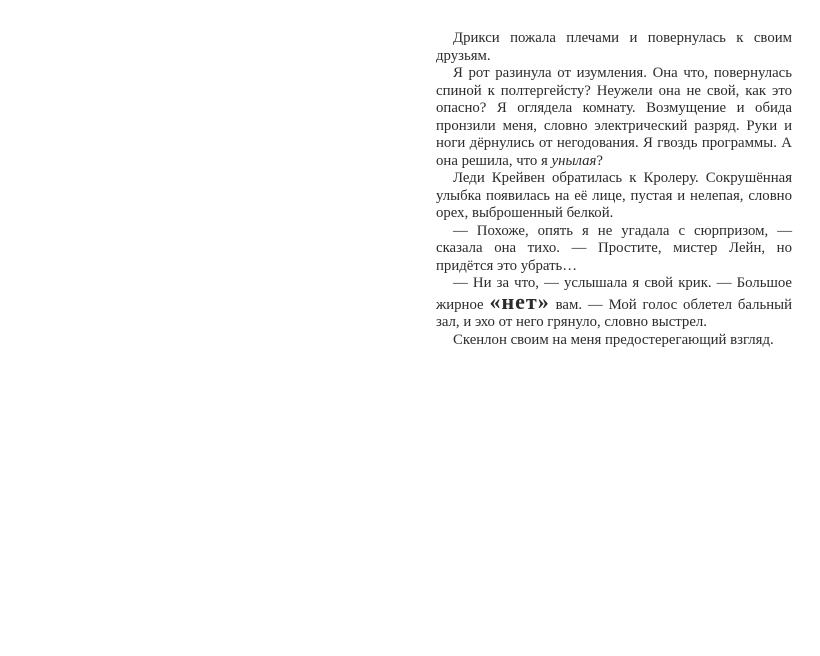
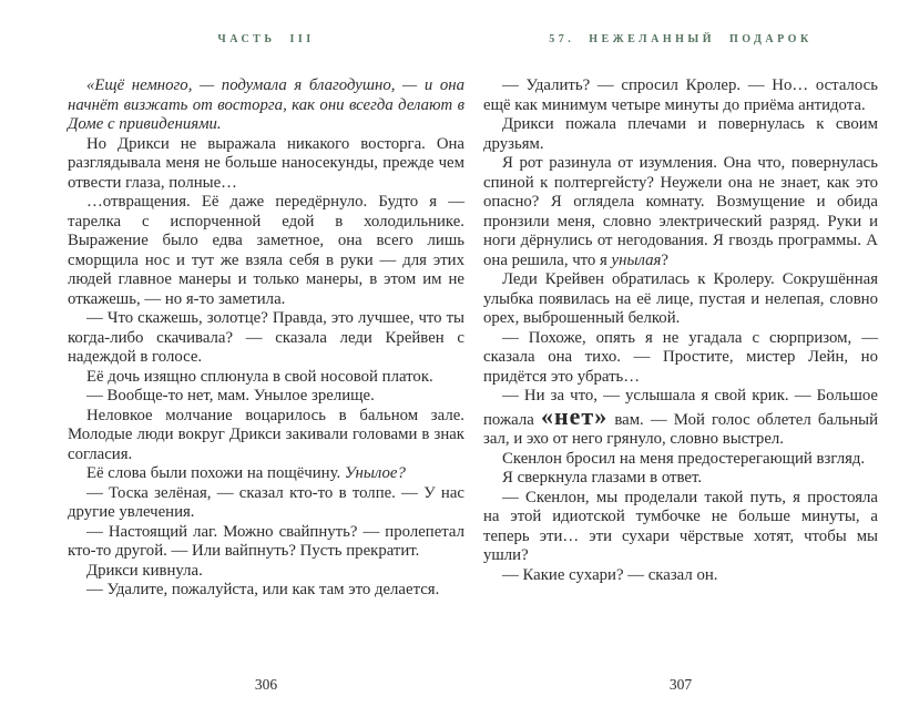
+ ЧАСТЬ III
+ «Ещё немного, — подумала я благодушно, — и она начнёт визжать от восторга, как они всегда делают в Доме с привидениями.
+ Но Дрикси не выражала никакого восторга. Она разглядывала меня не больше наносекунды, прежде чем отвести глаза, полные…
+ …отвращения. Её даже передёрнуло. Будто я — тарелка с испорченной едой в холодильнике. Выражение было едва заметное, она всего лишь сморщила нос и тут же взяла себя в руки — для этих людей главное манеры и только манеры, в этом им не откажешь, — но я-то заметила.
+ — Что скажешь, золотце? Правда, это лучшее, что ты когда-либо скачивала? — сказала леди Крейвен с надеждой в голосе.
+ Её дочь изящно сплюнула в свой носовой платок.
+ — Вообще-то нет, мам. Унылое зрелище.
+ Неловкое молчание воцарилось в бальном зале. Молодые люди вокруг Дрикси закивали головами в знак согласия.
+ Её слова были похожи на пощёчину. Унылое?
+ — Тоска зелёная, — сказал кто-то в толпе. — У нас другие увлечения.
+ — Настоящий лаг. Можно свайпнуть? — пролепетал кто-то другой. — Или вайпнуть? Пусть прекратит.
+ Дрикси кивнула.
+ — Удалите, пожалуйста, или как там это делается.
+ 57. НЕЖЕЛАННЫЙ ПОДАРОК
+ — Удалить? — спросил Кролер. — Но… осталось ещё как минимум четыре минуты до приёма антидота.
  Дрикси пожала плечами и повернулась к своим друзьям.
- Я рот разинула от изумления. Она что, повернулась спиной к полтергейсту? Неужели она не свой, как это опасно? Я оглядела комнату. Возмущение и обида пронзили меня, словно электрический разряд. Руки и ноги дёрнулись от негодования. Я гвоздь программы. А она решила, что я унылая?
+ Я рот разинула от изумления. Она что, повернулась спиной к полтергейсту? Неужели она не знает, как это опасно? Я оглядела комнату. Возмущение и обида пронзили меня, словно электрический разряд. Руки и ноги дёрнулись от негодования. Я гвоздь программы. А она решила, что я унылая?
  Леди Крейвен обратилась к Кролеру. Сокрушённая улыбка появилась на её лице, пустая и нелепая, словно орех, выброшенный белкой.
  — Похоже, опять я не угадала с сюрпризом, — сказала она тихо. — Простите, мистер Лейн, но придётся это убрать…
- — Ни за что, — услышала я свой крик. — Большое жирное «нет» вам. — Мой голос облетел бальный зал, и эхо от него грянуло, словно выстрел.
+ — Ни за что, — услышала я свой крик. — Большое пожала «нет» вам. — Мой голос облетел бальный зал, и эхо от него грянуло, словно выстрел.
- Скенлон своим на меня предостерегающий взгляд.
+ Скенлон бросил на меня предостерегающий взгляд.
+ Я сверкнула глазами в ответ.
+ — Скенлон, мы проделали такой путь, я простояла на этой идиотской тумбочке не больше минуты, а теперь эти… эти сухари чёрствые хотят, чтобы мы ушли?
+ — Какие сухари? — сказал он.
+ 306
+ 307
